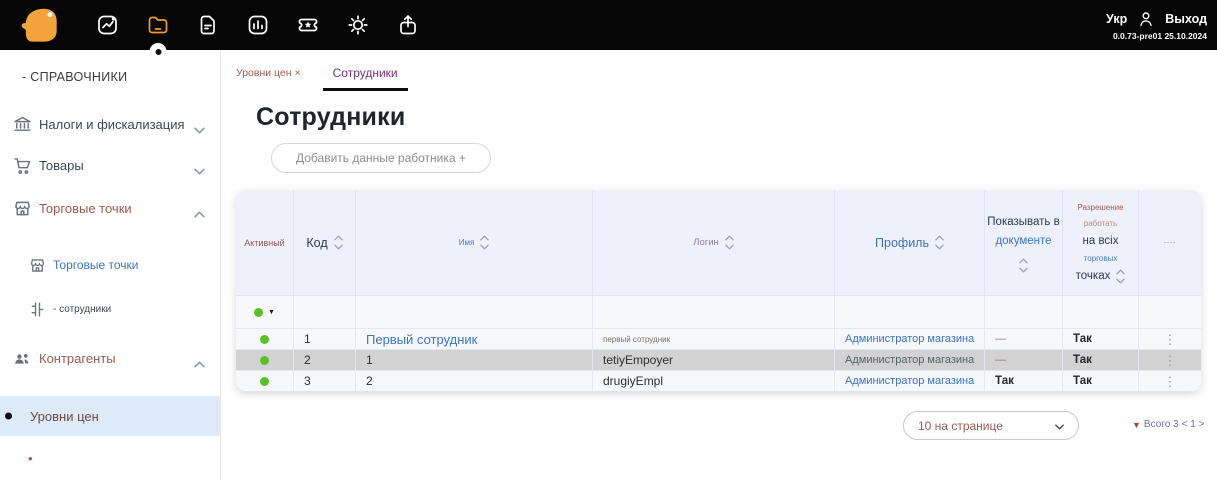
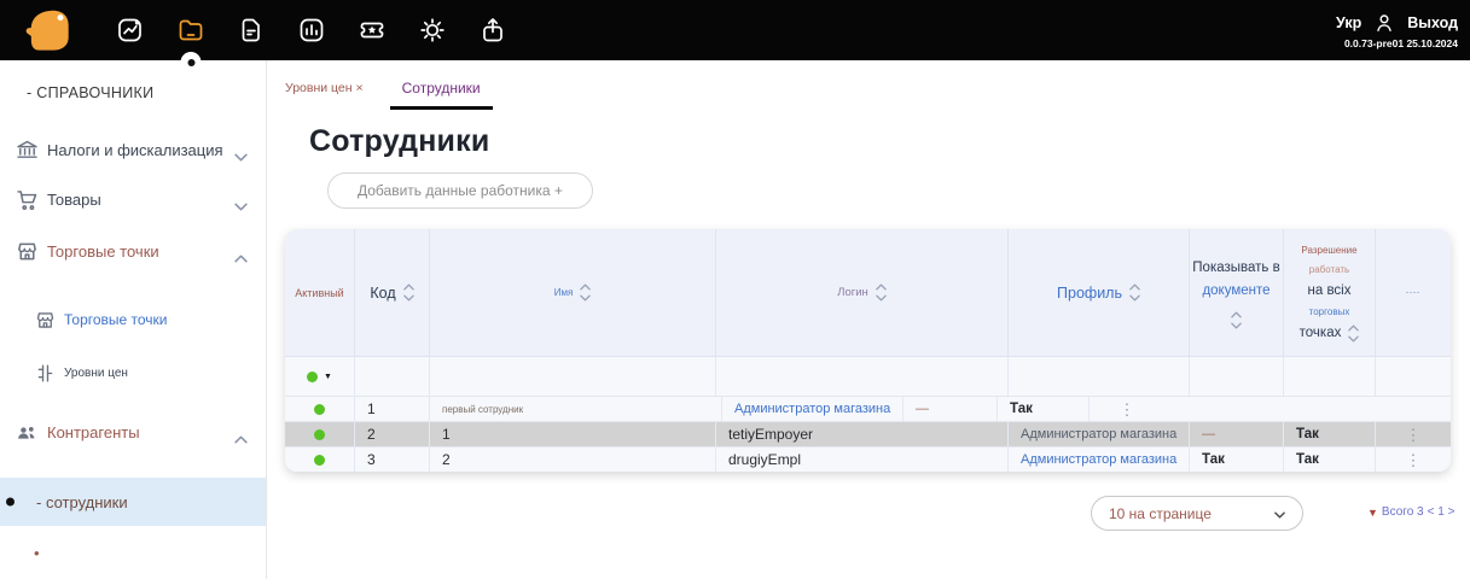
  Укр
  Выход
  0.0.73-pre01 25.10.2024
  - СПРАВОЧНИКИ
  Налоги и фискализация
  Товары
  Торговые точки
  Торговые точки
- - сотрудники
+ Уровни цен
  Контрагенты
- Уровни цен
+ - сотрудники
  •
  Уровни цен ×
  Сотрудники
  Сотрудники
  Добавить данные работника +
  Активный
  Код
  Имя
  Логин
  Профиль
  Показывать в
  документе
  Разрешение
  работать
  на всіх
  торговых
  точках
  1
- Первый сотрудник
  первый сотрудник
  Администратор магазина
  —
  Так
  ⋮
  2
  1
  tetiyEmpoyer
  Администратор магазина
  —
  Так
  ⋮
  3
  2
  drugiyEmpl
  Администратор магазина
  Так
  Так
  ⋮
  10 на странице
  ▼
  Всого 3
  < 1 >
